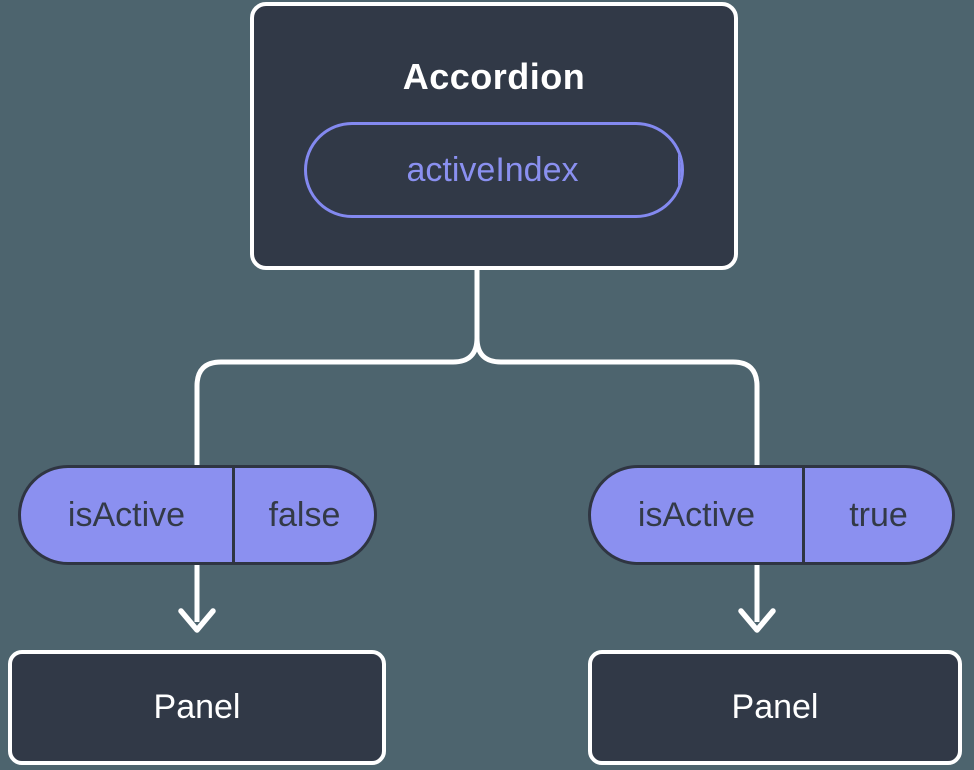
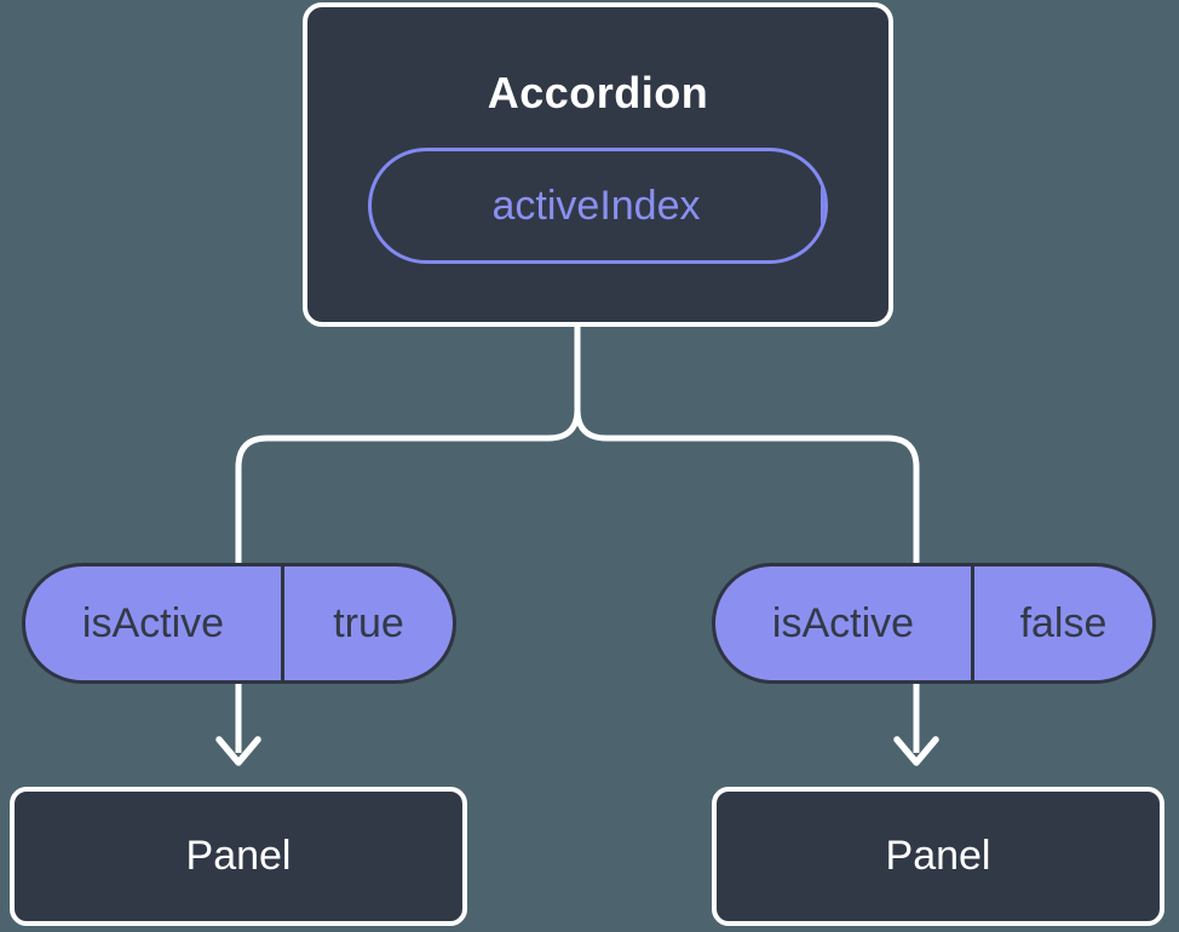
  Accordion
  activeIndex
  isActive
- false
+ true
  isActive
- true
+ false
  Panel
  Panel
